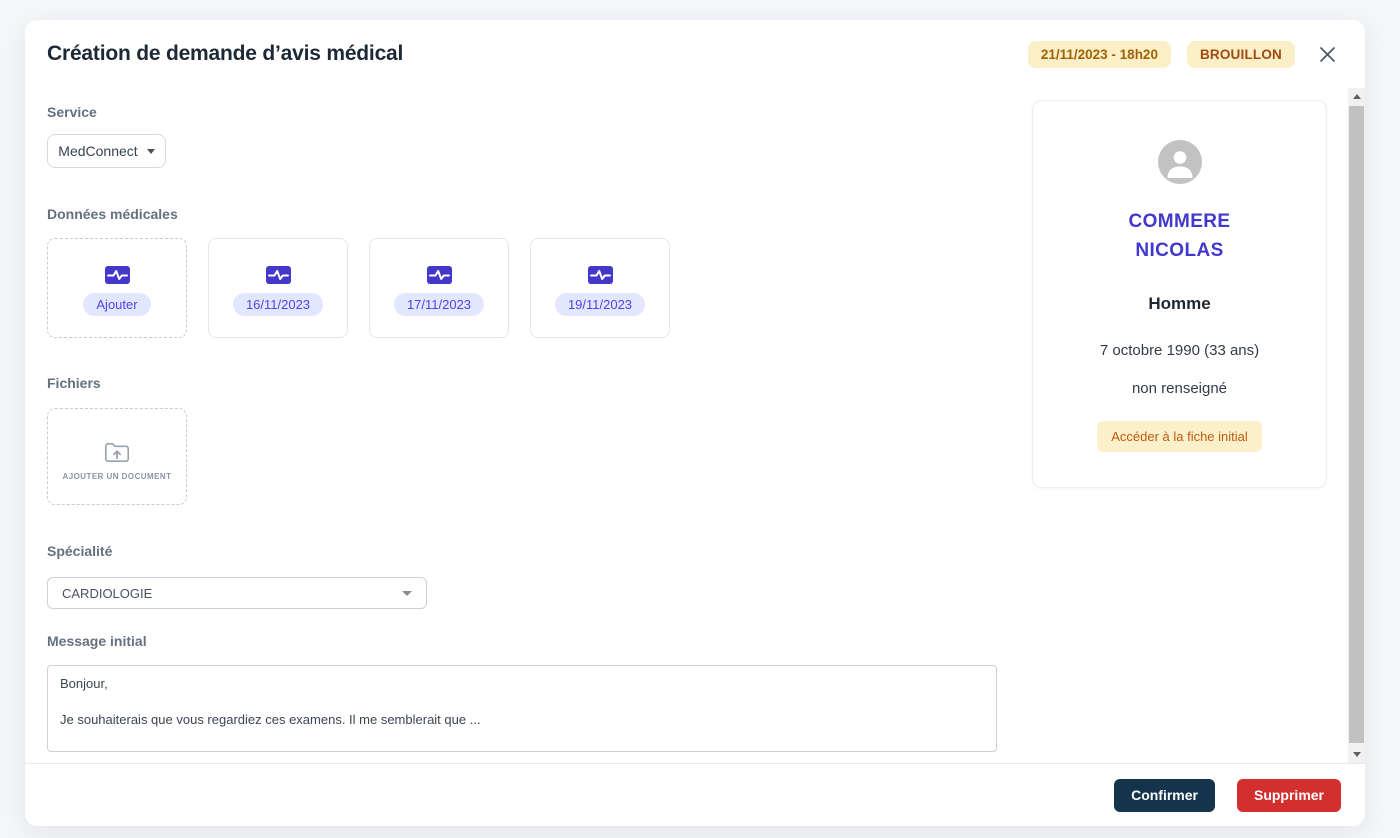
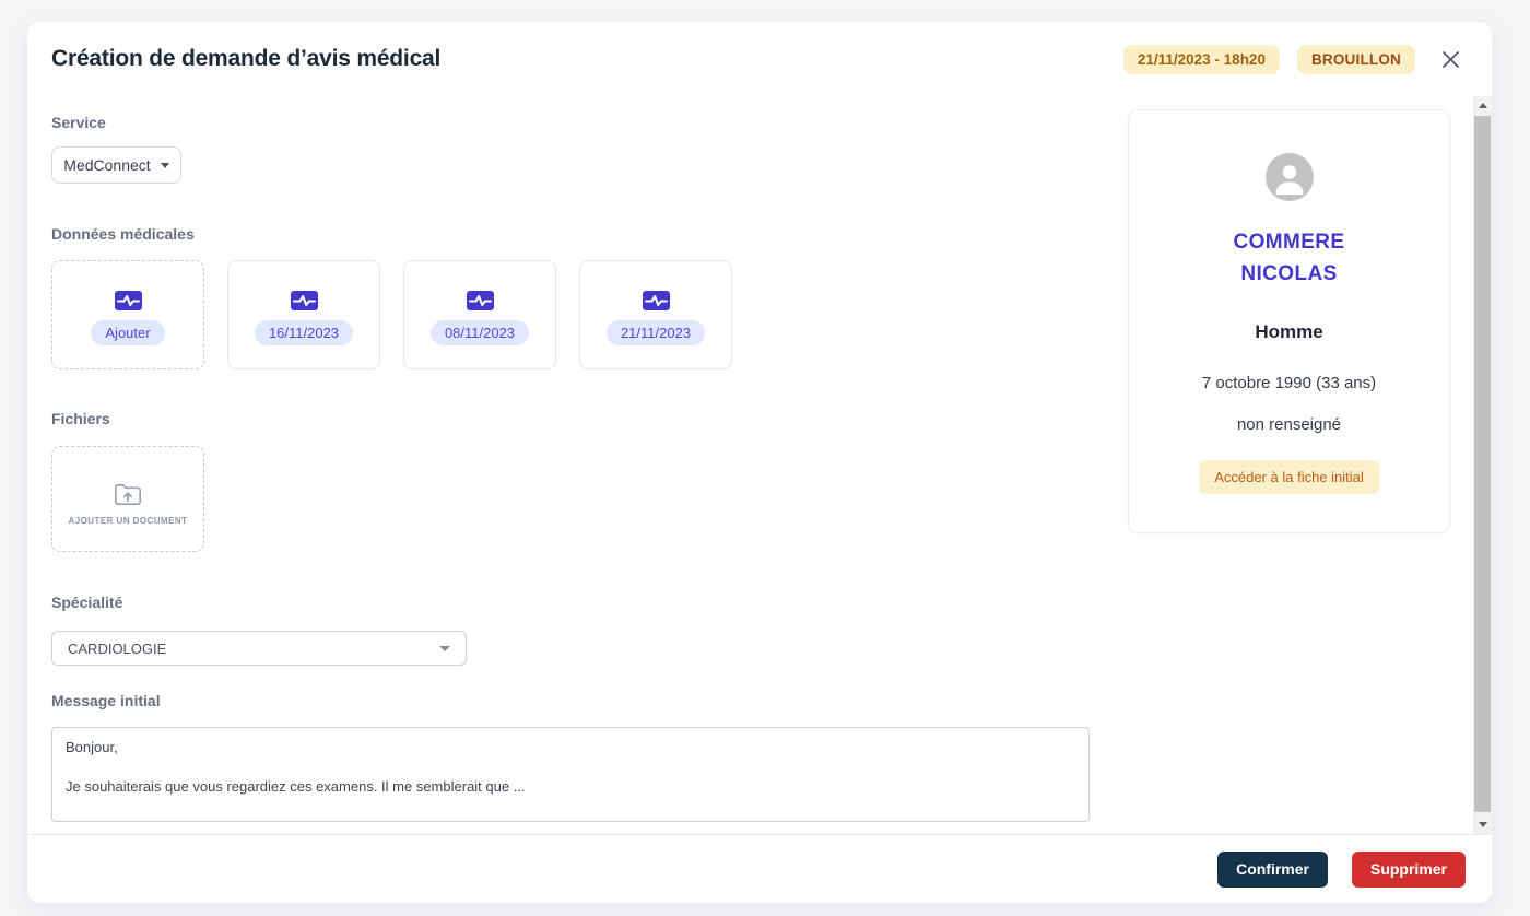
  Création de demande d’avis médical
  21/11/2023 - 18h20
  BROUILLON
  Service
  MedConnect
  Données médicales
  Ajouter
  16/11/2023
- 17/11/2023
+ 08/11/2023
- 19/11/2023
+ 21/11/2023
  Fichiers
  AJOUTER UN DOCUMENT
  Spécialité
  CARDIOLOGIE
  Message initial
  Bonjour,
  Je souhaiterais que vous regardiez ces examens. Il me semblerait que ...
  COMMERE
  NICOLAS
  Homme
  7 octobre 1990 (33 ans)
  non renseigné
  Accéder à la fiche initial
  Confirmer
  Supprimer
